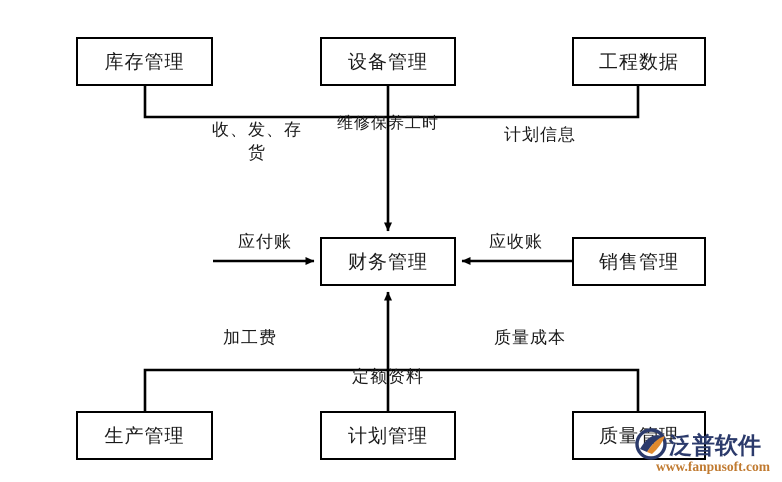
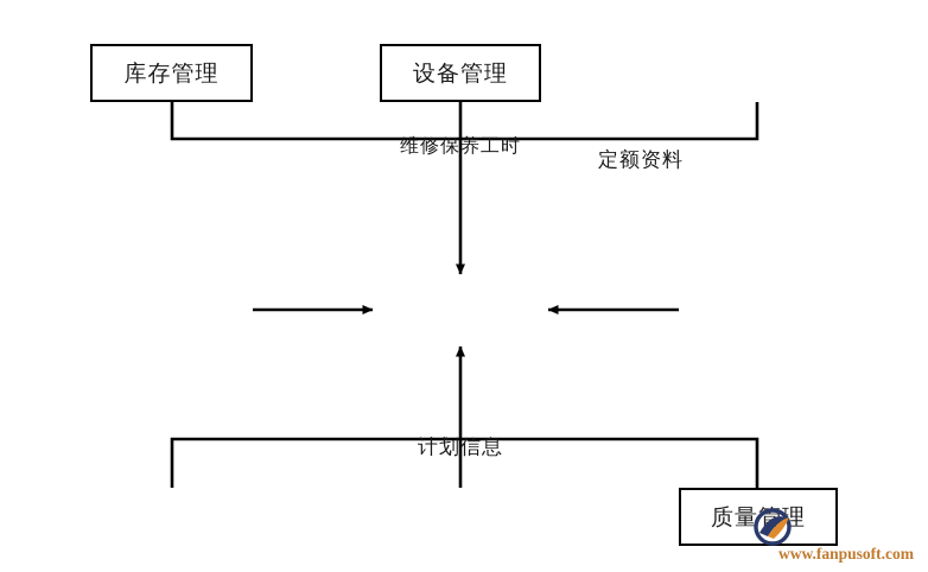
  库存管理
  设备管理
- 工程数据
- 财务管理
- 销售管理
- 生产管理
- 计划管理
  质量管理
- 收、发、存
- 货
  维修保养工时
- 计划信息
+ 定额资料
- 应付账
- 应收账
- 加工费
- 质量成本
- 定额资料
+ 计划信息
- 泛普软件
  www.fanpusoft.com
